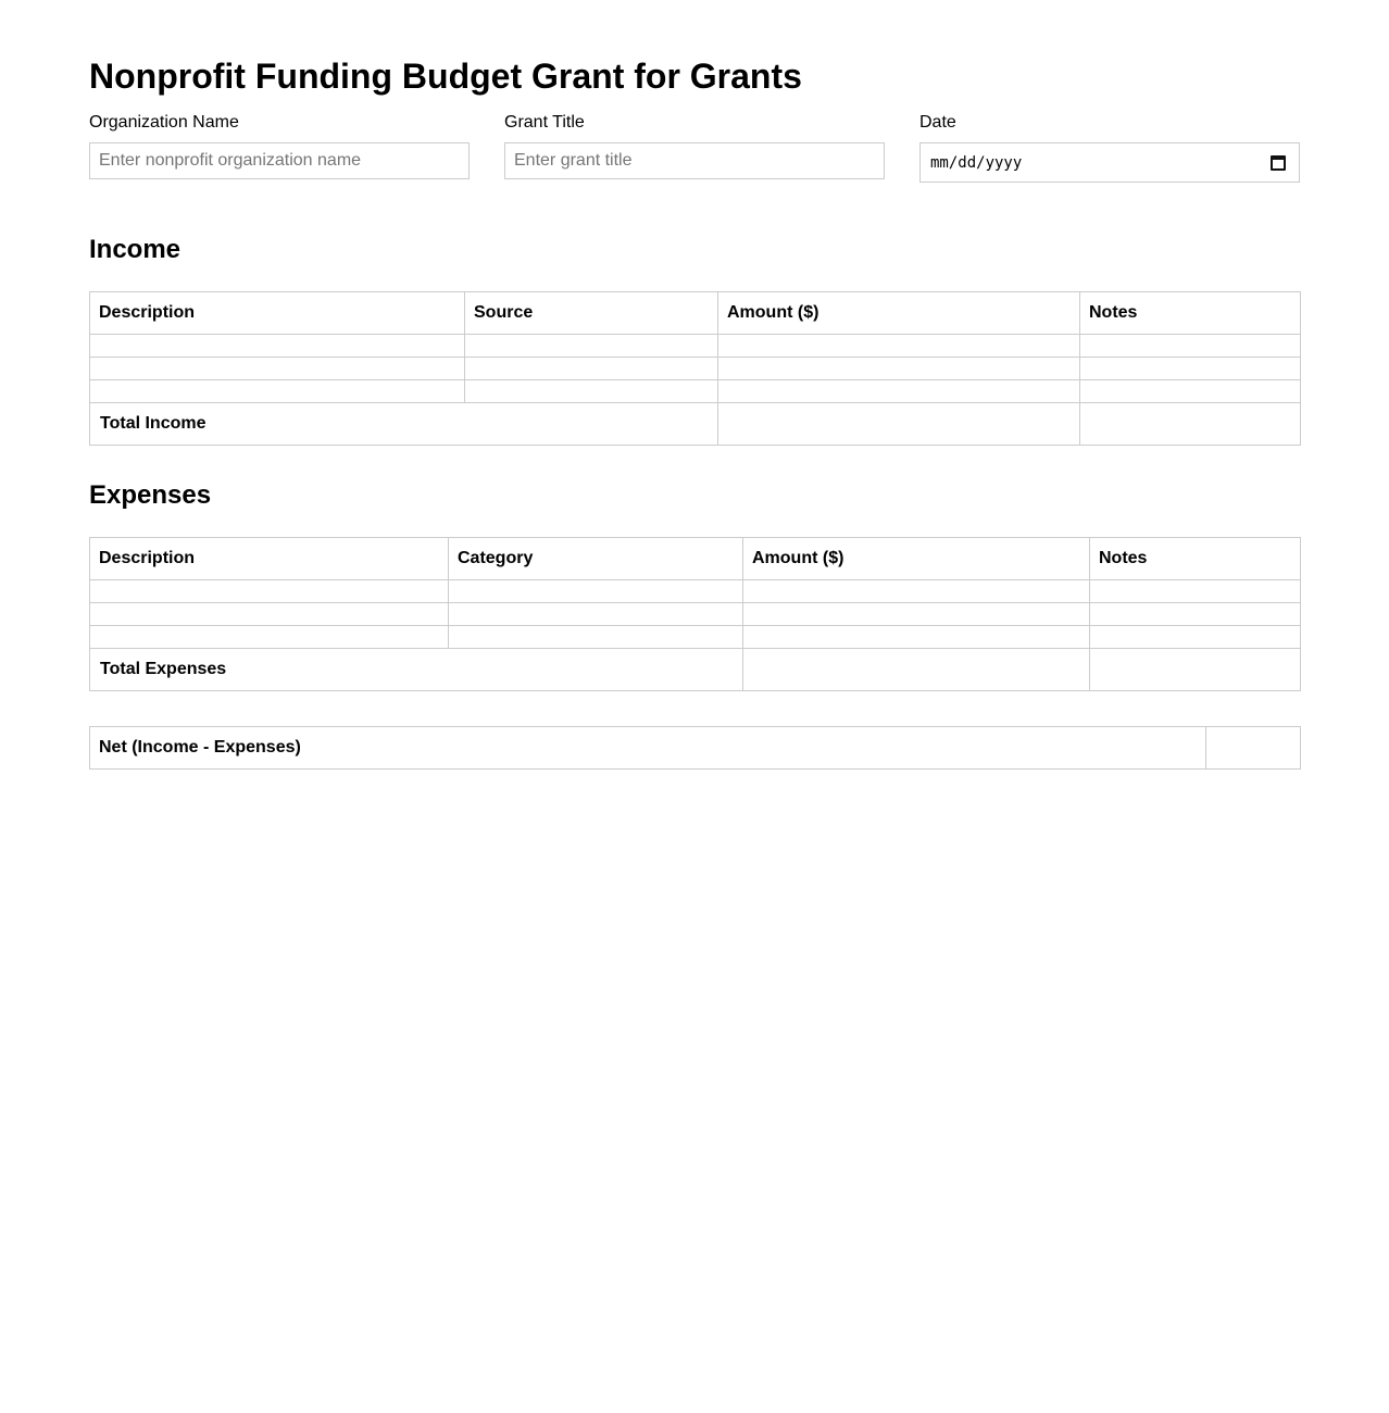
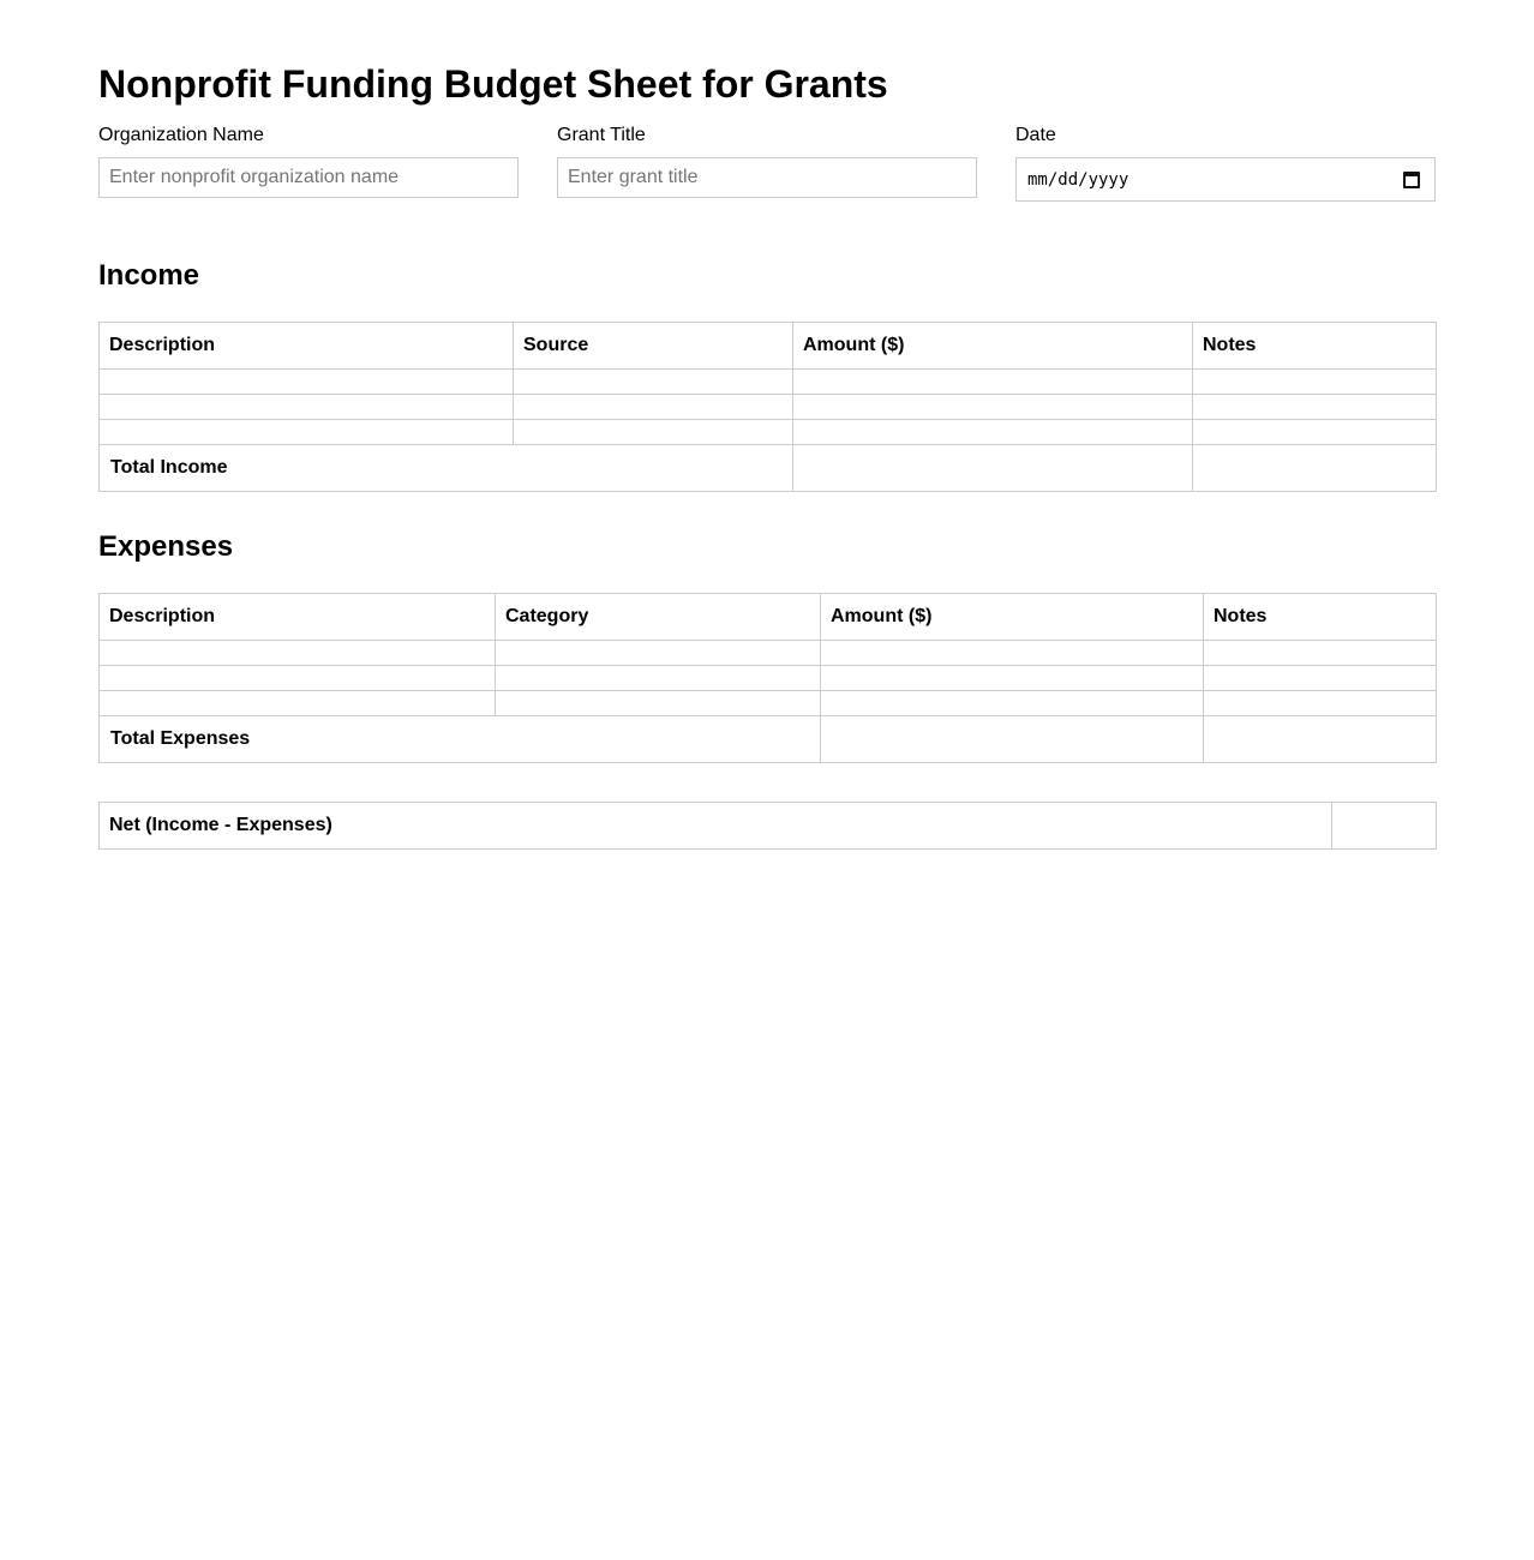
- Nonprofit Funding Budget Grant for Grants
+ Nonprofit Funding Budget Sheet for Grants
  Organization Name
  Enter nonprofit organization name
  Grant Title
  Enter grant title
  Date
  mm/dd/yyyy
  Income
  Description	Source	Amount ($)	Notes
  Total Income
  Expenses
  Description	Category	Amount ($)	Notes
  Total Expenses
  Net (Income - Expenses)
